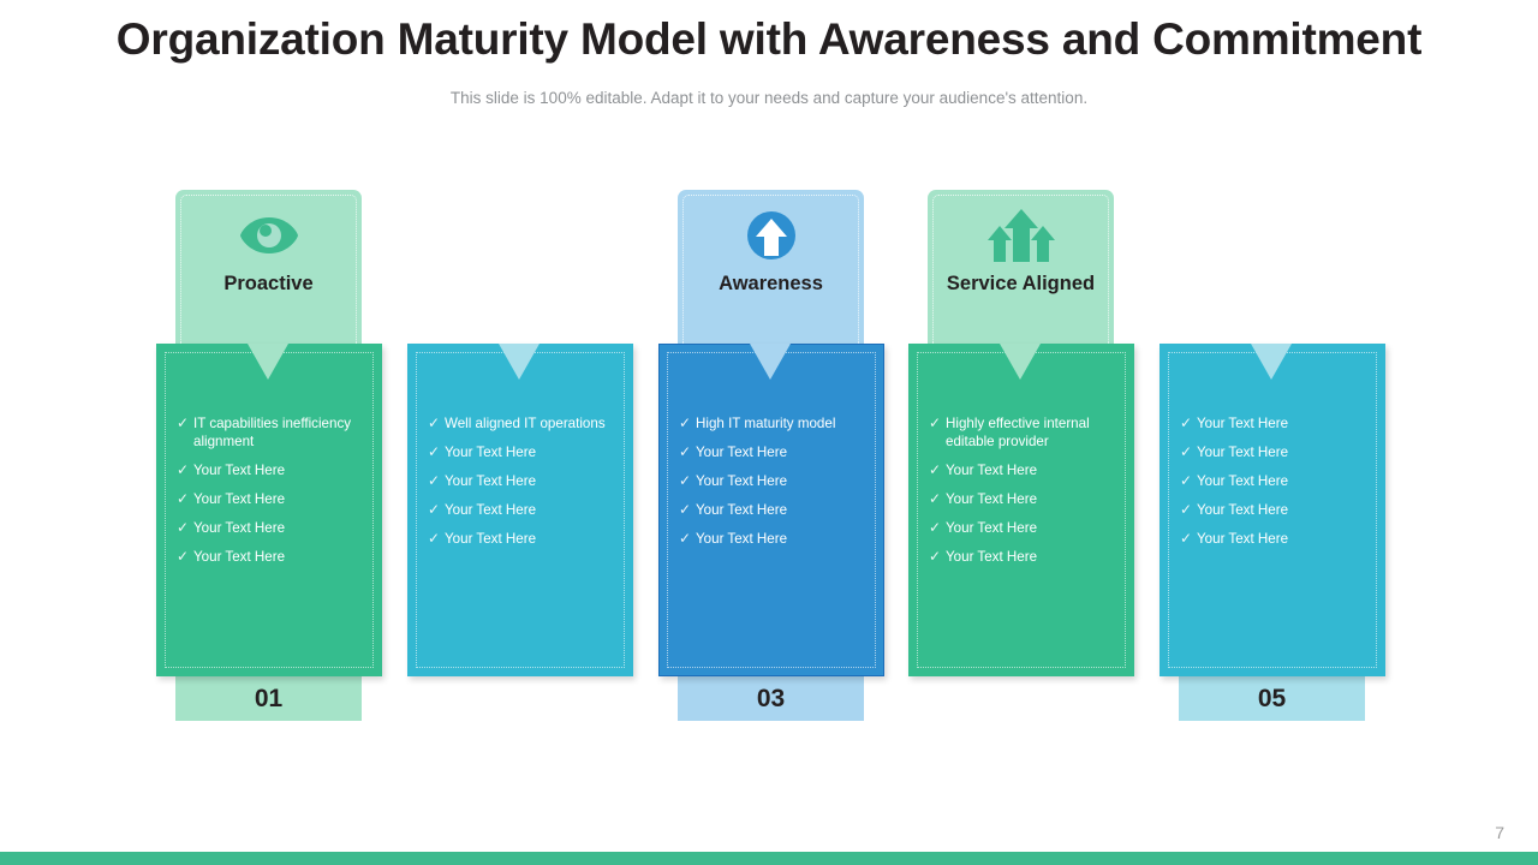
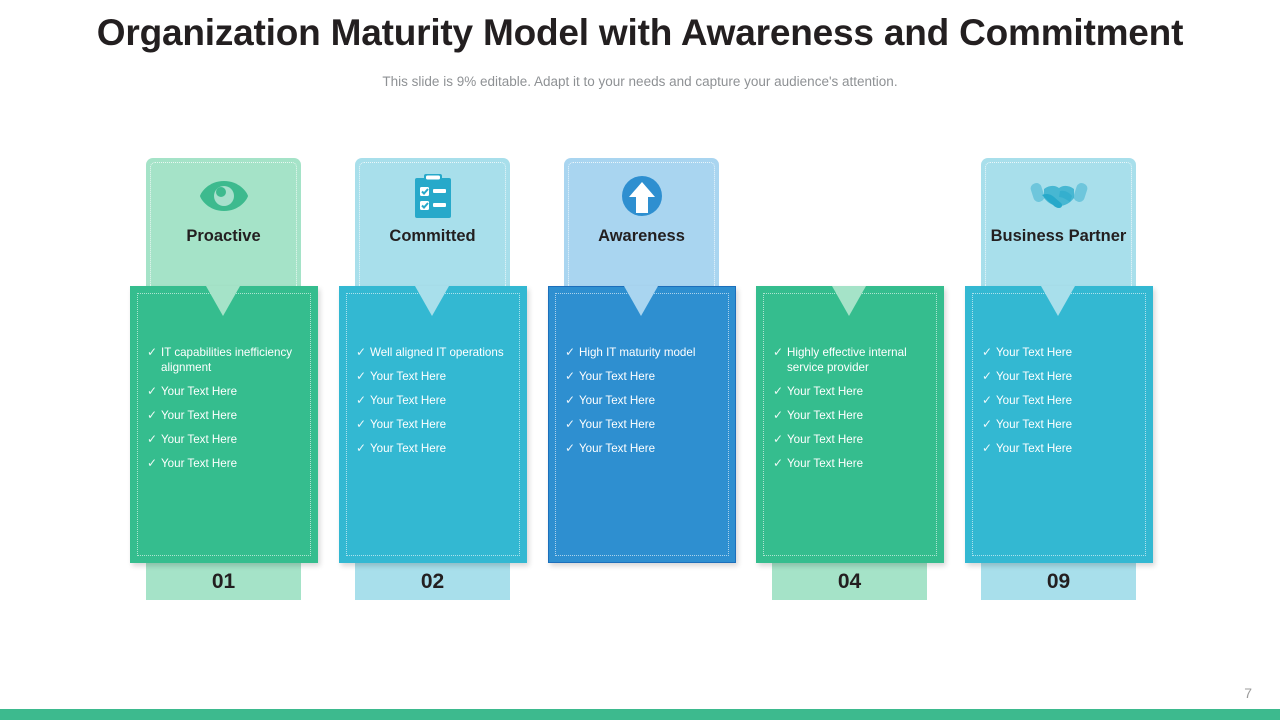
  Organization Maturity Model with Awareness and Commitment
- This slide is 100% editable. Adapt it to your needs and capture your audience's attention.
+ This slide is 9% editable. Adapt it to your needs and capture your audience's attention.
  Proactive
  ✓
  IT capabilities inefficiency alignment
  ✓
  Your Text Here
  ✓
  Your Text Here
  ✓
  Your Text Here
  ✓
  Your Text Here
  01
+ Committed
  ✓
  Well aligned IT operations
  ✓
  Your Text Here
  ✓
  Your Text Here
  ✓
  Your Text Here
  ✓
  Your Text Here
+ 02
  Awareness
  ✓
  High IT maturity model
  ✓
  Your Text Here
  ✓
  Your Text Here
  ✓
  Your Text Here
  ✓
  Your Text Here
- 03
- Service Aligned
  ✓
- Highly effective internal editable provider
+ Highly effective internal service provider
  ✓
  Your Text Here
  ✓
  Your Text Here
  ✓
  Your Text Here
  ✓
  Your Text Here
+ 04
+ Business Partner
  ✓
  Your Text Here
  ✓
  Your Text Here
  ✓
  Your Text Here
  ✓
  Your Text Here
  ✓
  Your Text Here
- 05
+ 09
  7
